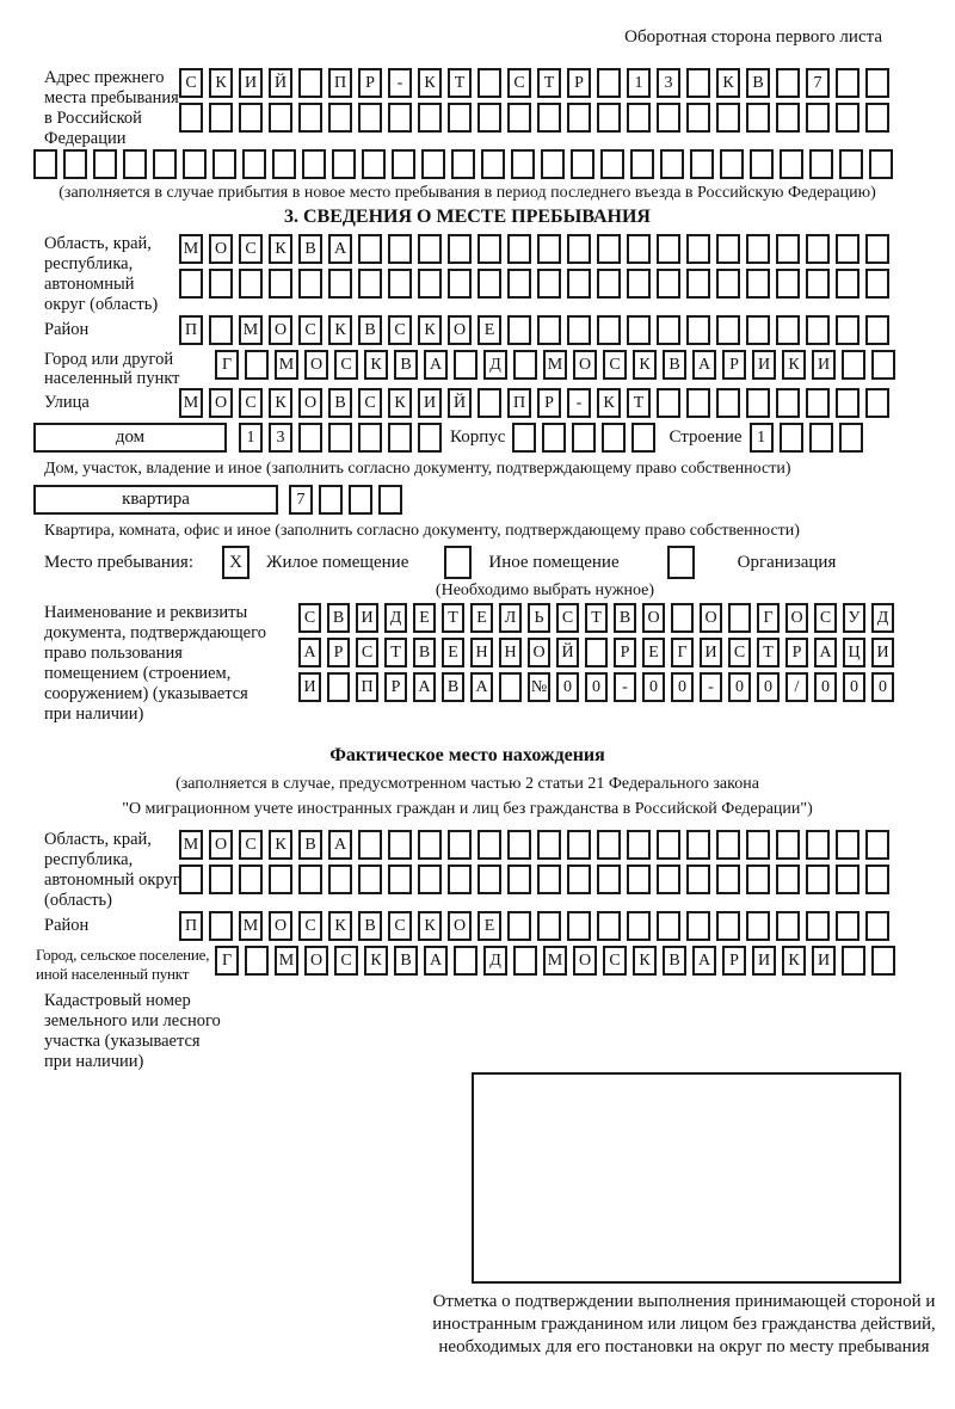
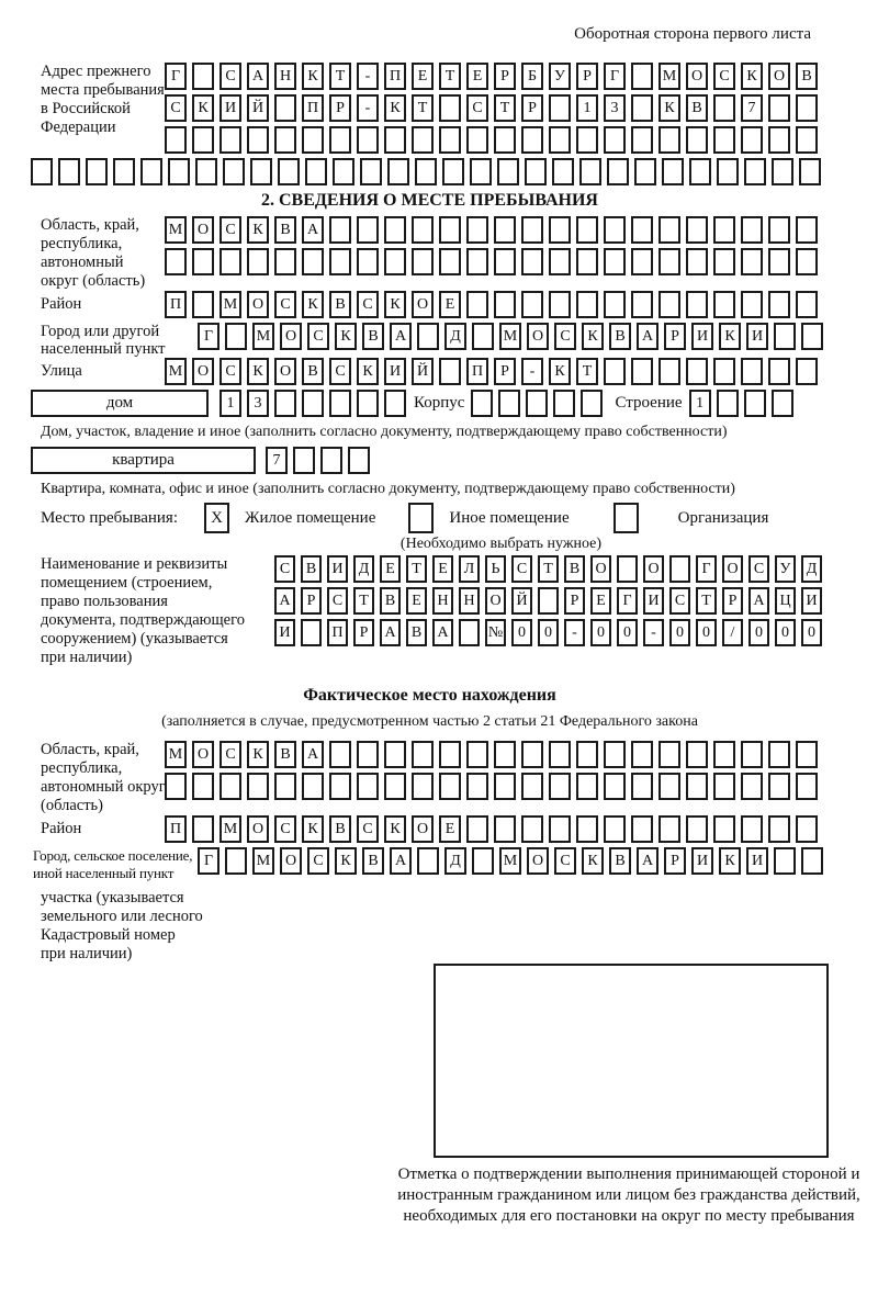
  Оборотная сторона первого листа
  Адрес прежнего
  места пребывания
  в Российской
  Федерации
+ Г С А Н К Т - П Е Т Е Р Б У Р Г М О С К О В
  С К И Й П Р - К Т С Т Р 1 3 К В 7
- (заполняется в случае прибытия в новое место пребывания в период последнего въезда в Российскую Федерацию)
- 3. СВЕДЕНИЯ О МЕСТЕ ПРЕБЫВАНИЯ
+ 2. СВЕДЕНИЯ О МЕСТЕ ПРЕБЫВАНИЯ
  Область, край,
  республика,
  автономный
  округ (область)
  М О С К В А
  Район
  П М О С К В С К О Е
  Город или другой
  населенный пункт
  Г М О С К В А Д М О С К В А Р И К И
  Улица
  М О С К О В С К И Й П Р - К Т
  дом 1 3 Корпус Строение 1
  Дом, участок, владение и иное (заполнить согласно документу, подтверждающему право собственности)
  квартира 7
  Квартира, комната, офис и иное (заполнить согласно документу, подтверждающему право собственности)
  Место пребывания:
  X
  Жилое помещение
  Иное помещение
  Организация
  (Необходимо выбрать нужное)
  Наименование и реквизиты
- документа, подтверждающего
+ помещением (строением,
  право пользования
- помещением (строением,
+ документа, подтверждающего
  сооружением) (указывается
  при наличии)
  С В И Д Е Т Е Л Ь С Т В О О Г О С У Д
  А Р С Т В Е Н Н О Й Р Е Г И С Т Р А Ц И
  И П Р А В А № 0 0 - 0 0 - 0 0 / 0 0 0
  Фактическое место нахождения
  (заполняется в случае, предусмотренном частью 2 статьи 21 Федерального закона
- "О миграционном учете иностранных граждан и лиц без гражданства в Российской Федерации")
  Область, край,
  республика,
  автономный округ
  (область)
  М О С К В А
  Район
  П М О С К В С К О Е
  Город, сельское поселение,
  иной населенный пункт
  Г М О С К В А Д М О С К В А Р И К И
- Кадастровый номер
+ участка (указывается
  земельного или лесного
- участка (указывается
+ Кадастровый номер
  при наличии)
  Отметка о подтверждении выполнения принимающей стороной и иностранным гражданином или лицом без гражданства действий, необходимых для его постановки на округ по месту пребывания
